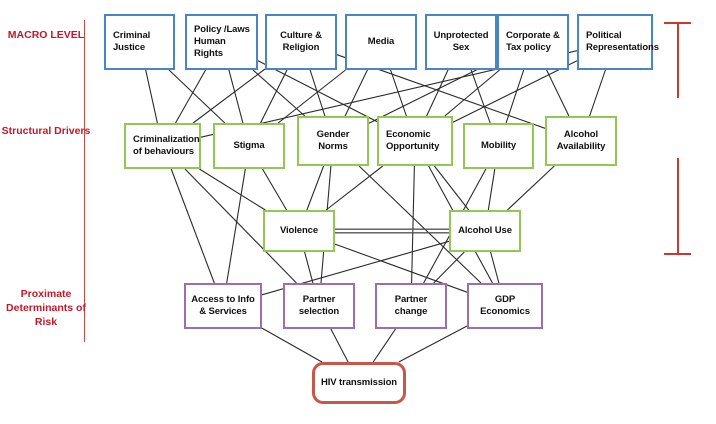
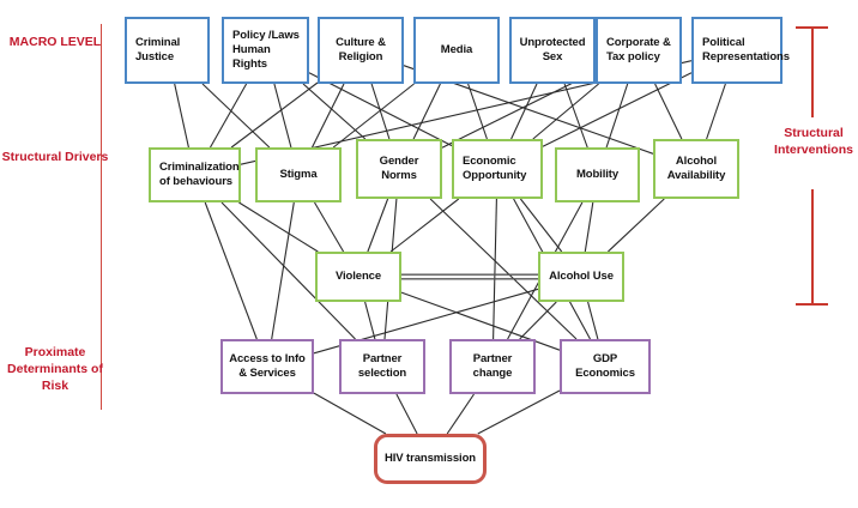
+ Structural Interventions
  MACRO LEVEL
  Structural Drivers
  Proximate Determinants of Risk
  Criminal Justice
  Policy /Laws Human Rights
  Culture & Religion
  Media
  Unprotected Sex
  Corporate & Tax policy
  Political Representations
  Criminalization of behaviours
  Stigma
  Gender Norms
  Economic Opportunity
  Mobility
  Alcohol Availability
  Violence
  Alcohol Use
  Access to Info & Services
  Partner selection
  Partner change
  GDP Economics
  HIV transmission
